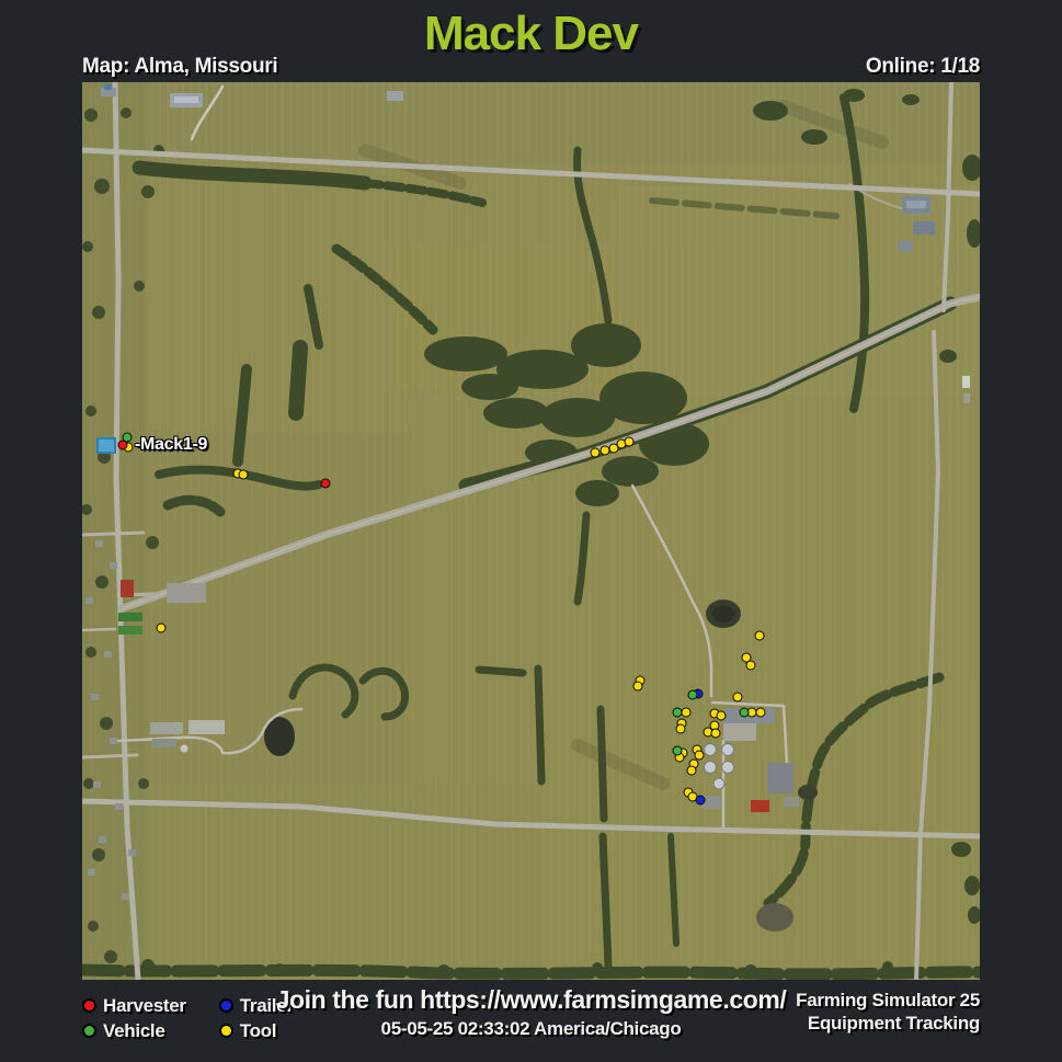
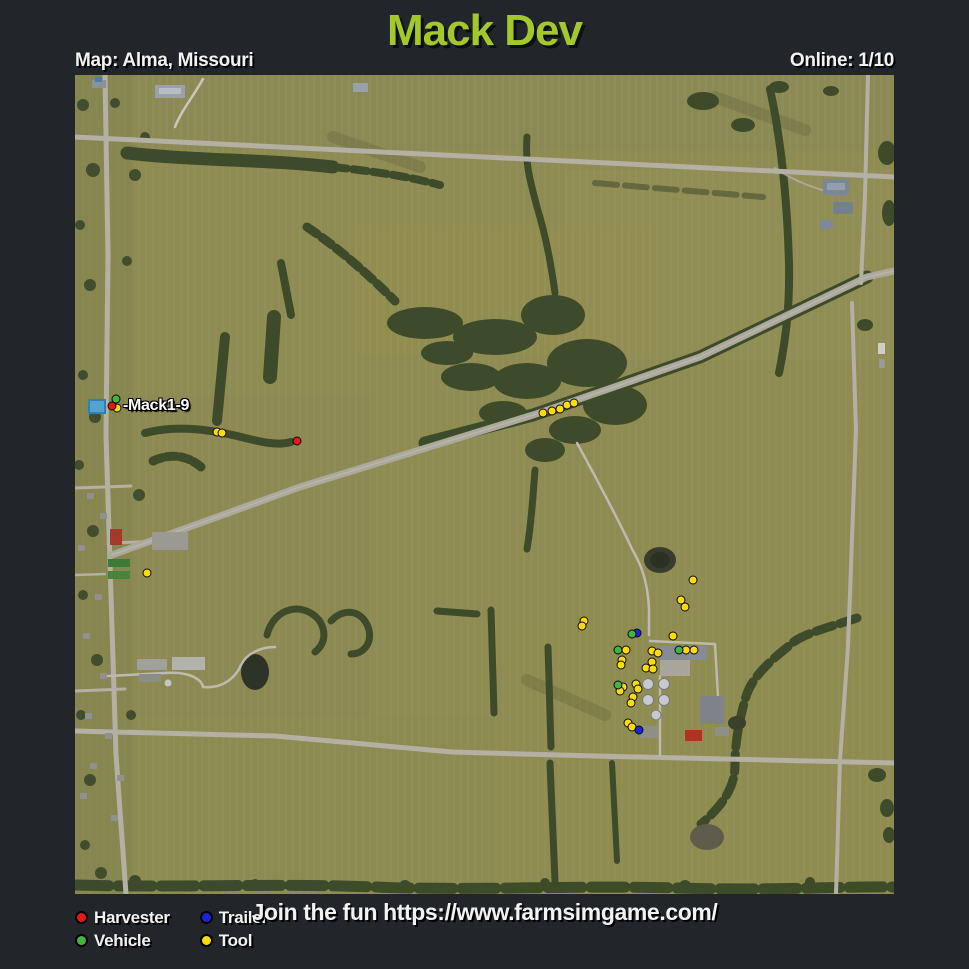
  Mack Dev
  Map: Alma, Missouri
- Online: 1/18
+ Online: 1/10
  -Mack1-9
  Harvester
  Vehicle
  Trailer
  Tool
  Join the fun https://www.farmsimgame.com/
- 05-05-25 02:33:02 America/Chicago
- Farming Simulator 25
- Equipment Tracking
